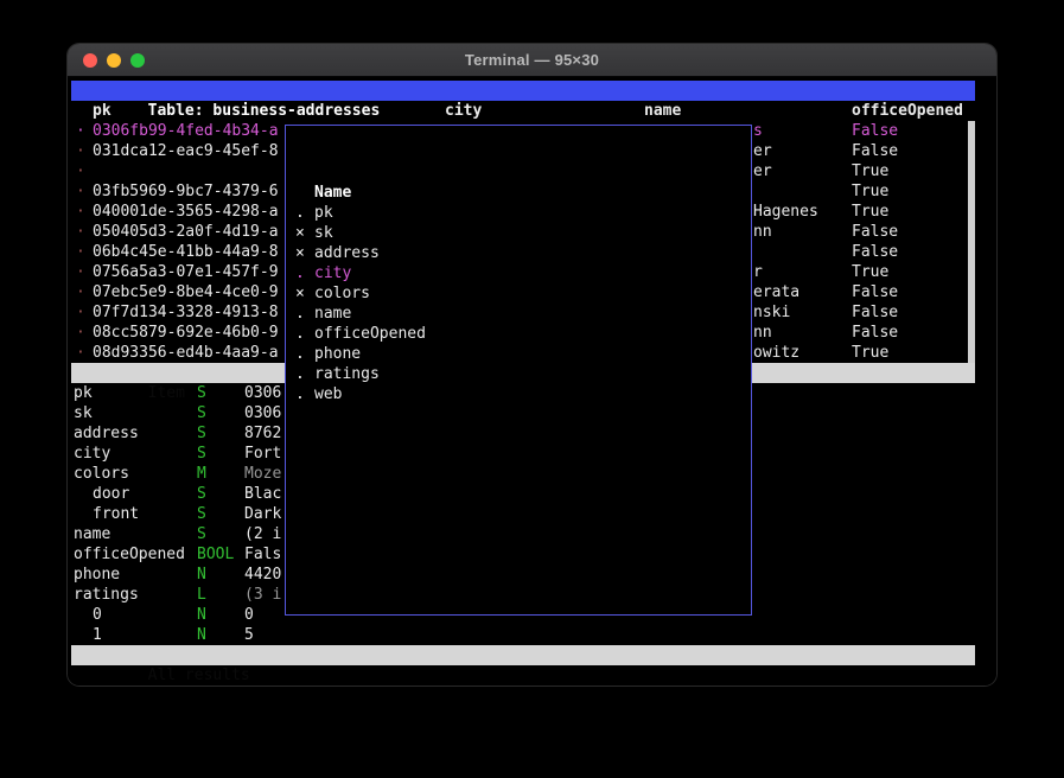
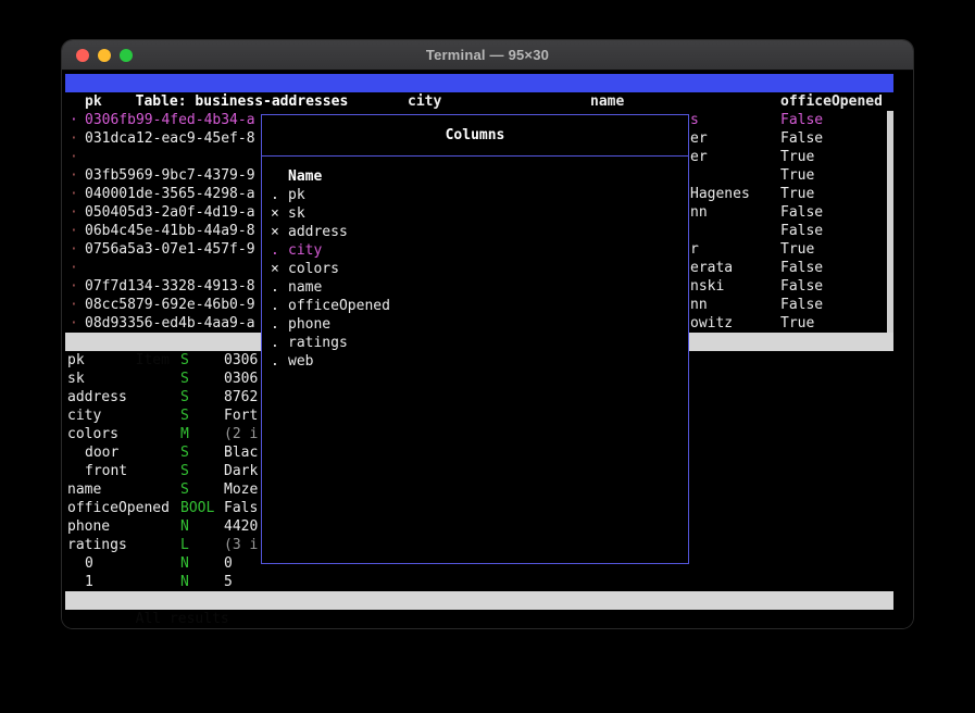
  Terminal — 95×30
  Table: business-addresses
  pk
  city
  name
  officeOpened
  ·
  0306fb99-4fed-4b34-a
  s
  False
  ·
  031dca12-eac9-45ef-8
  er
  False
  ·
  er
  True
  ·
- 03fb5969-9bc7-4379-6
+ 03fb5969-9bc7-4379-9
  True
  ·
  040001de-3565-4298-a
  Hagenes
  True
  ·
  050405d3-2a0f-4d19-a
  nn
  False
  ·
  06b4c45e-41bb-44a9-8
  False
  ·
  0756a5a3-07e1-457f-9
  r
  True
  ·
- 07ebc5e9-8be4-4ce0-9
  erata
  False
  ·
  07f7d134-3328-4913-8
  nski
  False
  ·
  08cc5879-692e-46b0-9
  nn
  False
  ·
  08d93356-ed4b-4aa9-a
  owitz
  True
  pk
  S
  0306
  sk
  S
  0306
  address
  S
  8762
  city
  S
  Fort
  colors
  M
- Moze
+ (2 i
  door
  S
  Blac
  front
  S
  Dark
  name
  S
- (2 i
+ Moze
  officeOpened
  BOOL
  Fals
  phone
  N
  4420
  ratings
  L
  (3 i
  0
  N
  0
  1
  N
  5
+ Columns
  Name
  .
  pk
  ×
  sk
  ×
  address
  .
  city
  ×
  colors
  .
  name
  .
  officeOpened
  .
  phone
  .
  ratings
  .
  web
